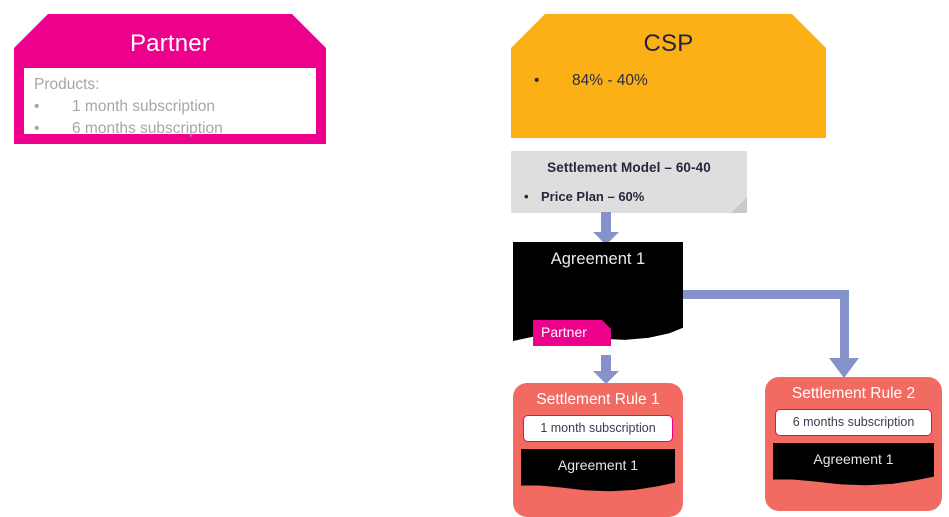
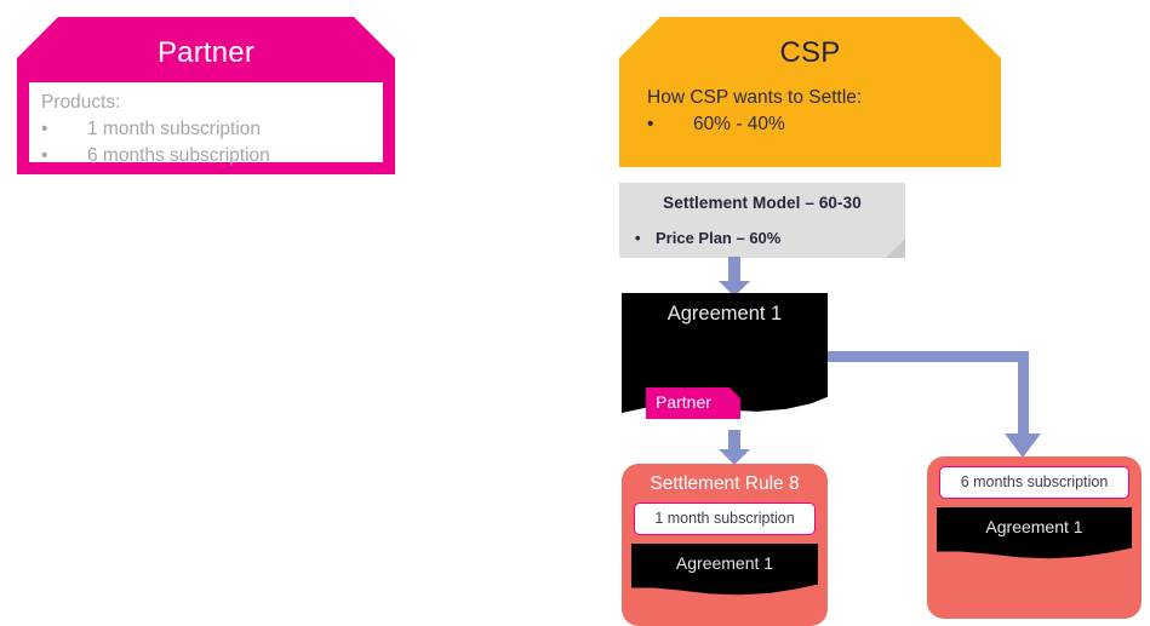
  Partner
  Products:
  •
  1 month subscription
  •
  6 months subscription
  CSP
+ How CSP wants to Settle:
  •
- 84% - 40%
+ 60% - 40%
- Settlement Model – 60-40
+ Settlement Model – 60-30
  •
  Price Plan – 60%
  Agreement 1
  Partner
- Settlement Rule 1
+ Settlement Rule 8
  1 month subscription
  Agreement 1
- Settlement Rule 2
  6 months subscription
  Agreement 1
